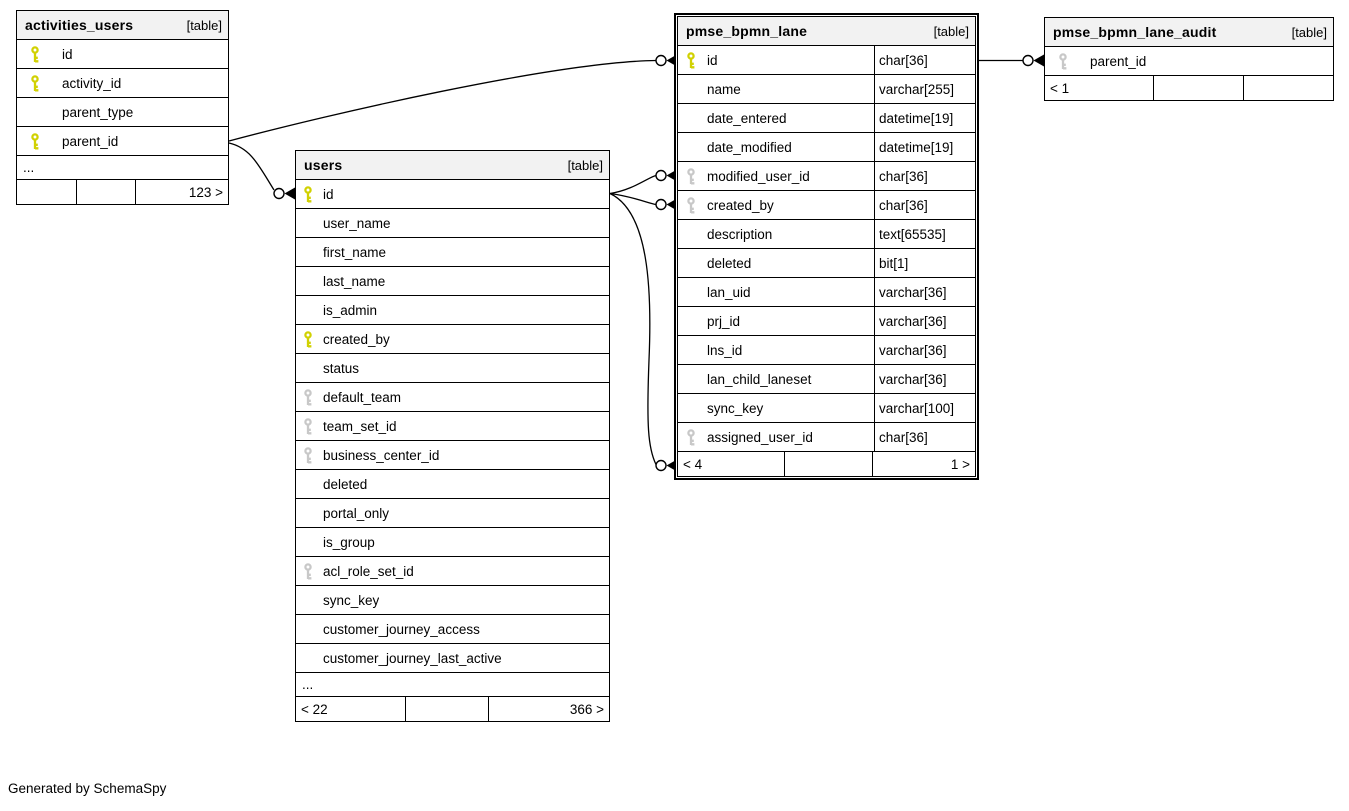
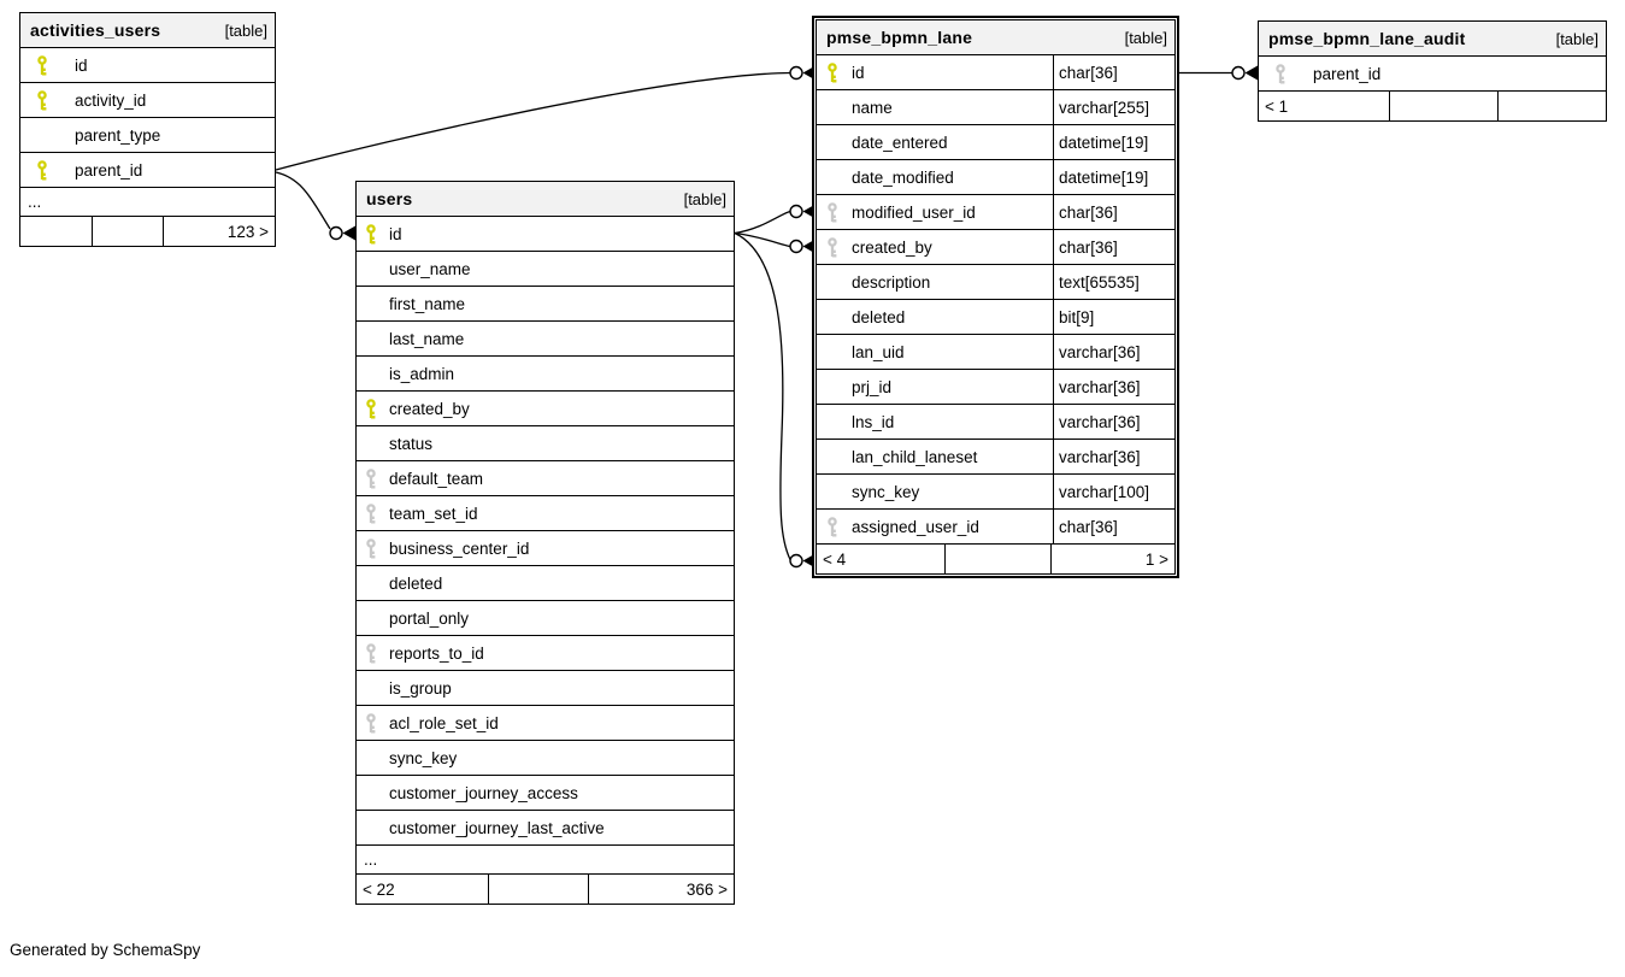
  activities_users
  [table]
  id
  activity_id
  parent_type
  parent_id
  ...
  123 >
  users
  [table]
  id
  user_name
  first_name
  last_name
  is_admin
  created_by
  status
  default_team
  team_set_id
  business_center_id
  deleted
  portal_only
+ reports_to_id
  is_group
  acl_role_set_id
  sync_key
  customer_journey_access
  customer_journey_last_active
  ...
  < 22
  366 >
  pmse_bpmn_lane
  [table]
  id
  char[36]
  name
  varchar[255]
  date_entered
  datetime[19]
  date_modified
  datetime[19]
  modified_user_id
  char[36]
  created_by
  char[36]
  description
  text[65535]
  deleted
- bit[1]
+ bit[9]
  lan_uid
  varchar[36]
  prj_id
  varchar[36]
  lns_id
  varchar[36]
  lan_child_laneset
  varchar[36]
  sync_key
  varchar[100]
  assigned_user_id
  char[36]
  < 4
  1 >
  pmse_bpmn_lane_audit
  [table]
  parent_id
  < 1
  Generated by SchemaSpy
